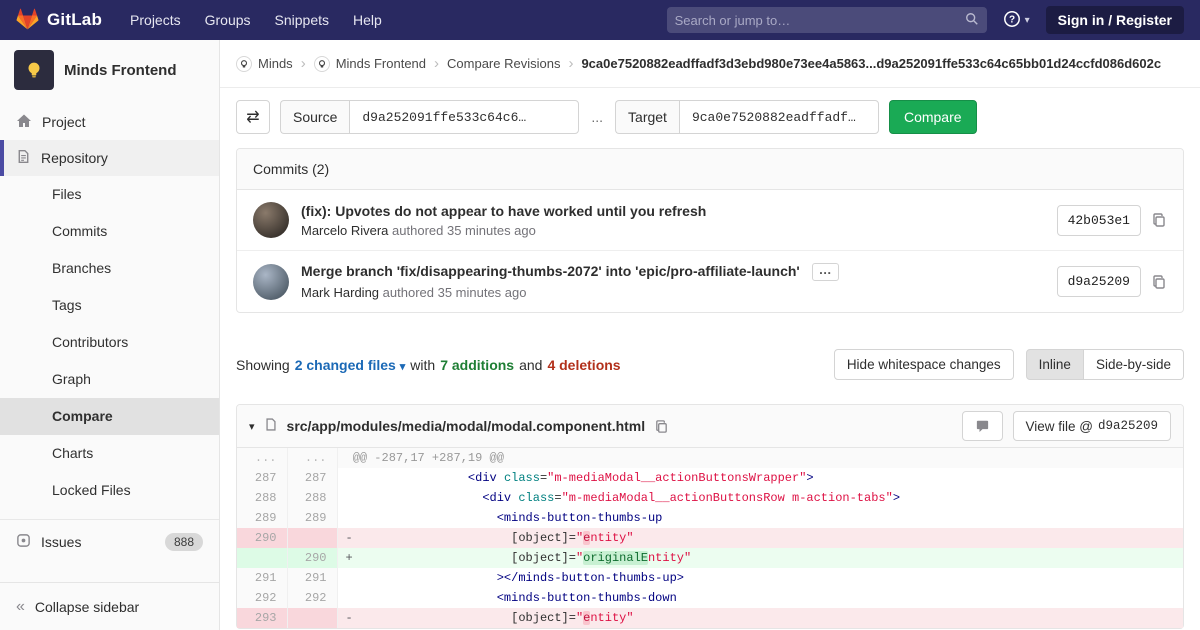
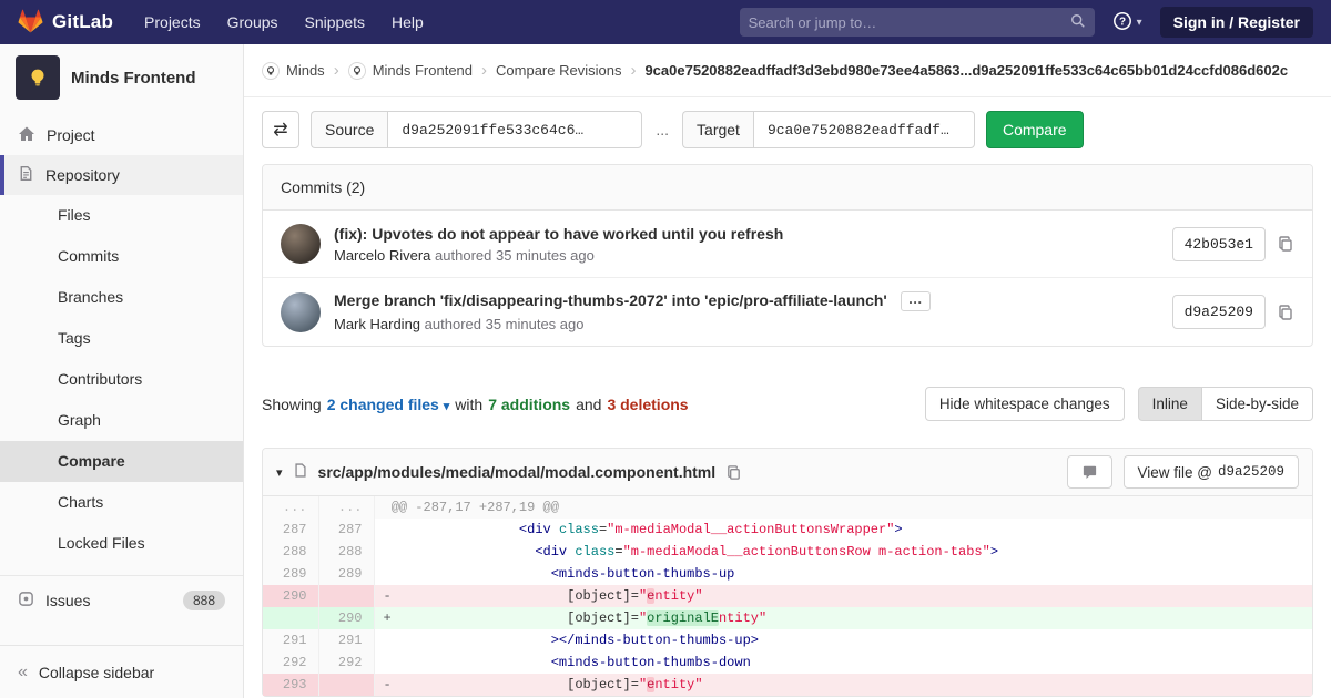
  GitLab
  Projects
  Groups
  Snippets
  Help
  Search or jump to…
  ?
  ▾
  Sign in / Register
  Minds Frontend
  Project
  Repository
  Files
  Commits
  Branches
  Tags
  Contributors
  Graph
  Compare
  Charts
  Locked Files
  Issues
  888
  «
  Collapse sidebar
  Minds
  ›
  Minds Frontend
  ›
  Compare Revisions
  ›
  9ca0e7520882eadffadf3d3ebd980e73ee4a5863...d9a252091ffe533c64c65bb01d24ccfd086d602c
  ⇄
  Source
  d9a252091ffe533c64c6…
  ...
  Target
  9ca0e7520882eadffadf…
  Compare
  Commits (2)
  (fix): Upvotes do not appear to have worked until you refresh
  Marcelo Rivera authored 35 minutes ago
  42b053e1
  Merge branch 'fix/disappearing-thumbs-2072' into 'epic/pro-affiliate-launch' …
  Mark Harding authored 35 minutes ago
  d9a25209
  Showing
  2 changed files ▾
  with
  7 additions
  and
- 4 deletions
+ 3 deletions
  Hide whitespace changes
  Inline
  Side-by-side
  ▾
  src/app/modules/media/modal/modal.component.html
  View file @
  d9a25209
  ...	...	@@ -287,17 +287,19 @@
  287	287	<div class="m-mediaModal__actionButtonsWrapper">
  288	288	<div class="m-mediaModal__actionButtonsRow m-action-tabs">
  289	289	<minds-button-thumbs-up
  290		- [object]="entity"
  	290	+ [object]="originalEntity"
  291	291	></minds-button-thumbs-up>
  292	292	<minds-button-thumbs-down
  293		- [object]="entity"
